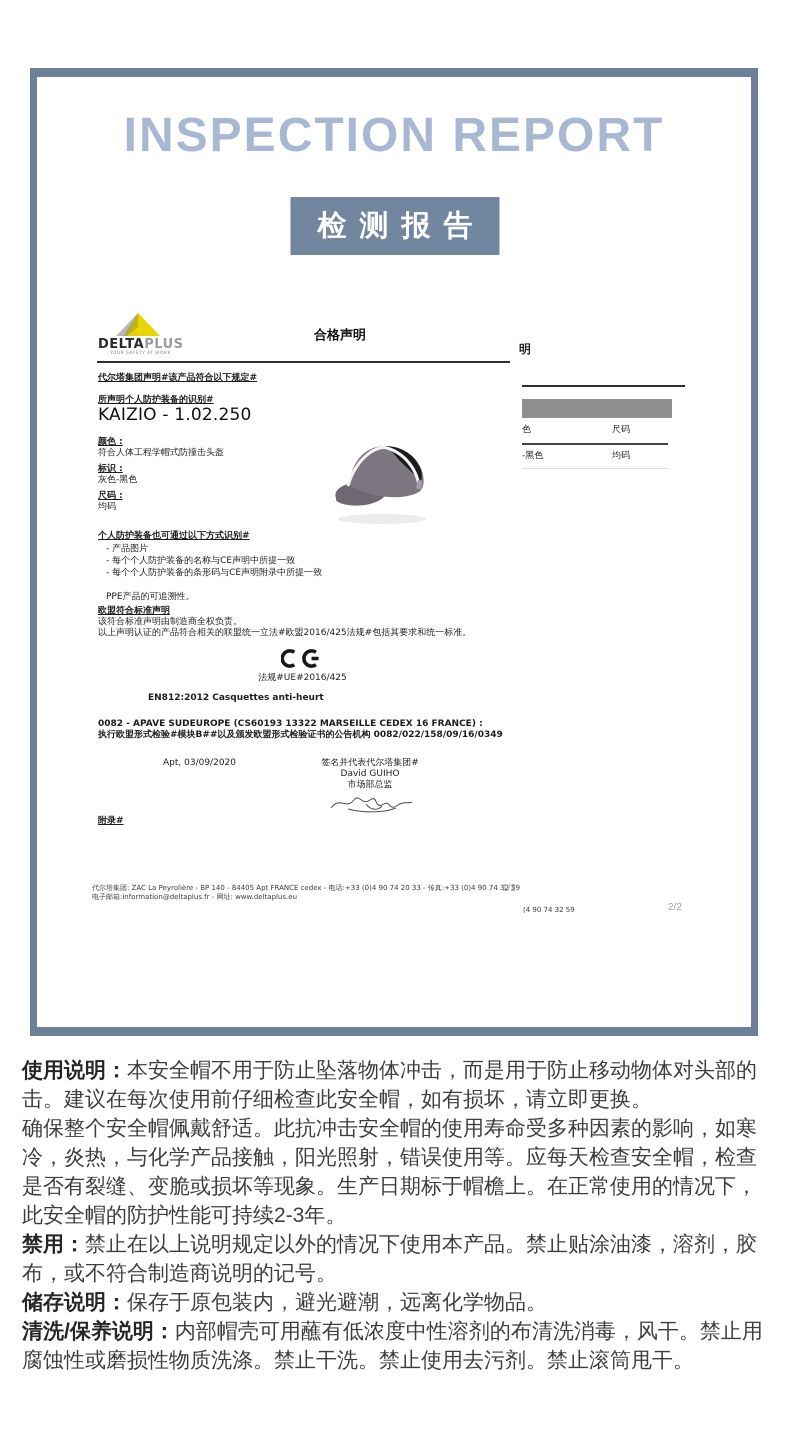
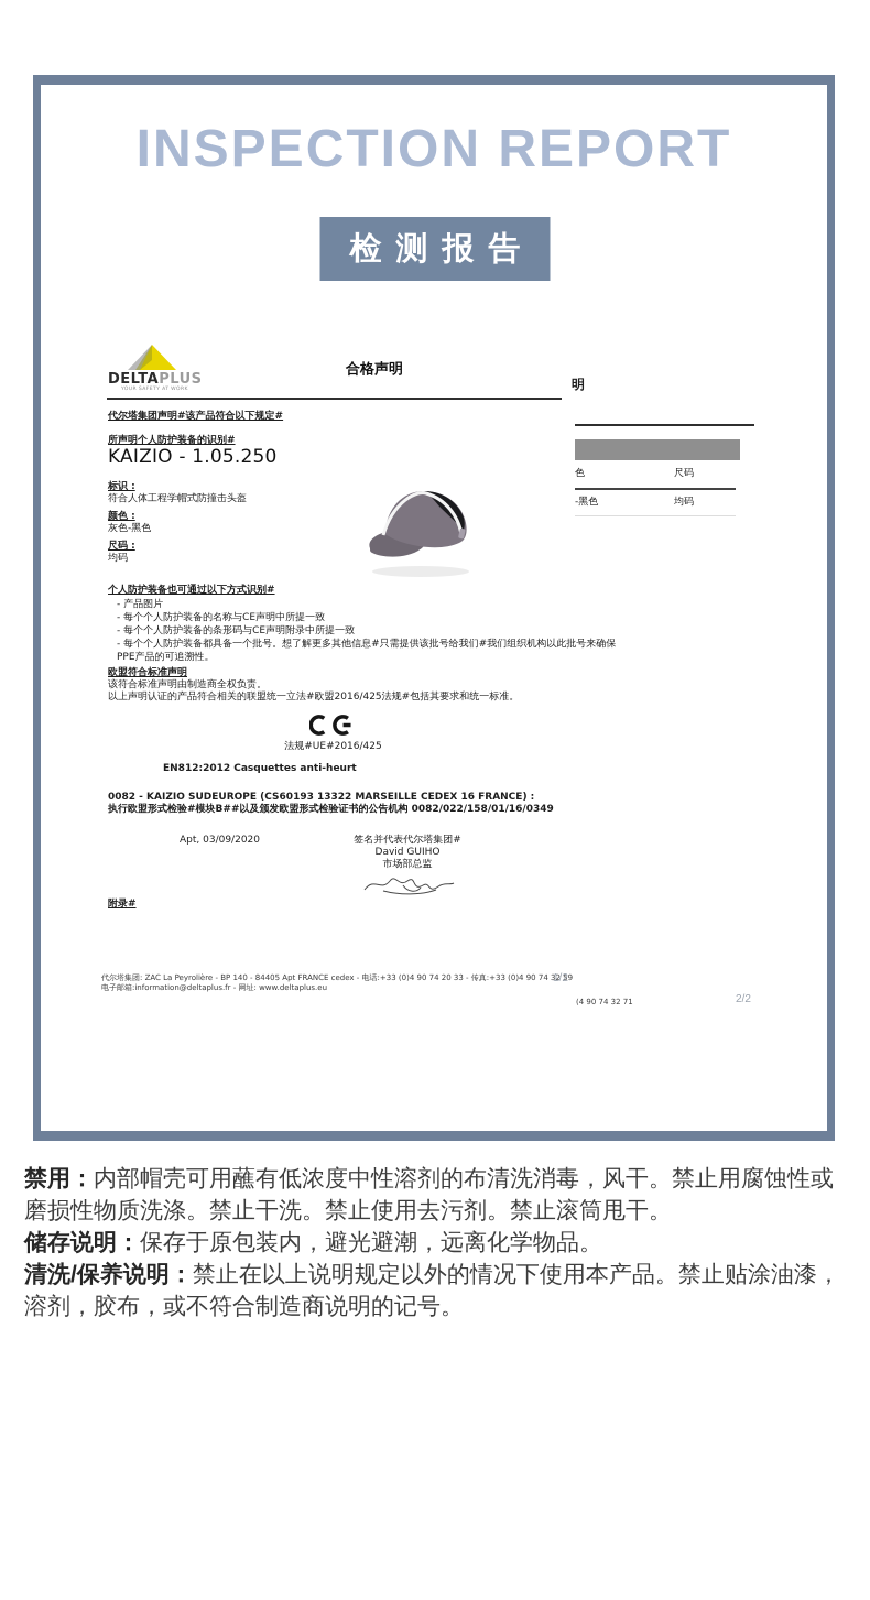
  INSPECTION REPORT
  检测报告
  明
  色
  尺码
  -黑色
  均码
- (4 90 74 32 59
+ (4 90 74 32 71
  2/2
  DELTAPLUS
  合格声明
  代尔塔集团声明#该产品符合以下规定#
  所声明个人防护装备的识别#
- KAIZIO - 1.02.250
+ KAIZIO - 1.05.250
- 颜色 :
+ 标识 :
  符合人体工程学帽式防撞击头盔
- 标识 :
+ 颜色 :
  灰色-黑色
  尺码 :
  均码
  个人防护装备也可通过以下方式识别#
  - 产品图片
  - 每个个人防护装备的名称与CE声明中所提一致
  - 每个个人防护装备的条形码与CE声明附录中所提一致
+ - 每个个人防护装备都具备一个批号。想了解更多其他信息#只需提供该批号给我们#我们组织机构以此批号来确保
  PPE产品的可追溯性。
  欧盟符合标准声明
  该符合标准声明由制造商全权负责。
  以上声明认证的产品符合相关的联盟统一立法#欧盟2016/425法规#包括其要求和统一标准。
  法规#UE#2016/425
  EN812:2012 Casquettes anti-heurt
- 0082 - APAVE SUDEUROPE (CS60193 13322 MARSEILLE CEDEX 16 FRANCE) :
+ 0082 - KAIZIO SUDEUROPE (CS60193 13322 MARSEILLE CEDEX 16 FRANCE) :
- 执行欧盟形式检验#模块B##以及颁发欧盟形式检验证书的公告机构 0082/022/158/09/16/0349
+ 执行欧盟形式检验#模块B##以及颁发欧盟形式检验证书的公告机构 0082/022/158/01/16/0349
  Apt, 03/09/2020
  签名并代表代尔塔集团#
  David GUIHO
  市场部总监
  附录#
  代尔塔集团: ZAC La Peyrolière - BP 140 - 84405 Apt FRANCE cedex - 电话:+33 (0)4 90 74 20 33 - 传真:+33 (0)4 90 74 32 59
  电子邮箱:information@deltaplus.fr - 网址: www.deltaplus.eu
  1/2
- 使用说明：本安全帽不用于防止坠落物体冲击，而是用于防止移动物体对头部的击。建议在每次使用前仔细检查此安全帽，如有损坏，请立即更换。
- 确保整个安全帽佩戴舒适。此抗冲击安全帽的使用寿命受多种因素的影响，如寒冷，炎热，与化学产品接触，阳光照射，错误使用等。应每天检查安全帽，检查是否有裂缝、变脆或损坏等现象。生产日期标于帽檐上。在正常使用的情况下，此安全帽的防护性能可持续2-3年。
- 禁用：禁止在以上说明规定以外的情况下使用本产品。禁止贴涂油漆，溶剂，胶布，或不符合制造商说明的记号。
+ 禁用：内部帽壳可用蘸有低浓度中性溶剂的布清洗消毒，风干。禁止用腐蚀性或磨损性物质洗涤。禁止干洗。禁止使用去污剂。禁止滚筒甩干。
  储存说明：保存于原包装内，避光避潮，远离化学物品。
- 清洗/保养说明：内部帽壳可用蘸有低浓度中性溶剂的布清洗消毒，风干。禁止用腐蚀性或磨损性物质洗涤。禁止干洗。禁止使用去污剂。禁止滚筒甩干。
+ 清洗/保养说明：禁止在以上说明规定以外的情况下使用本产品。禁止贴涂油漆，溶剂，胶布，或不符合制造商说明的记号。
